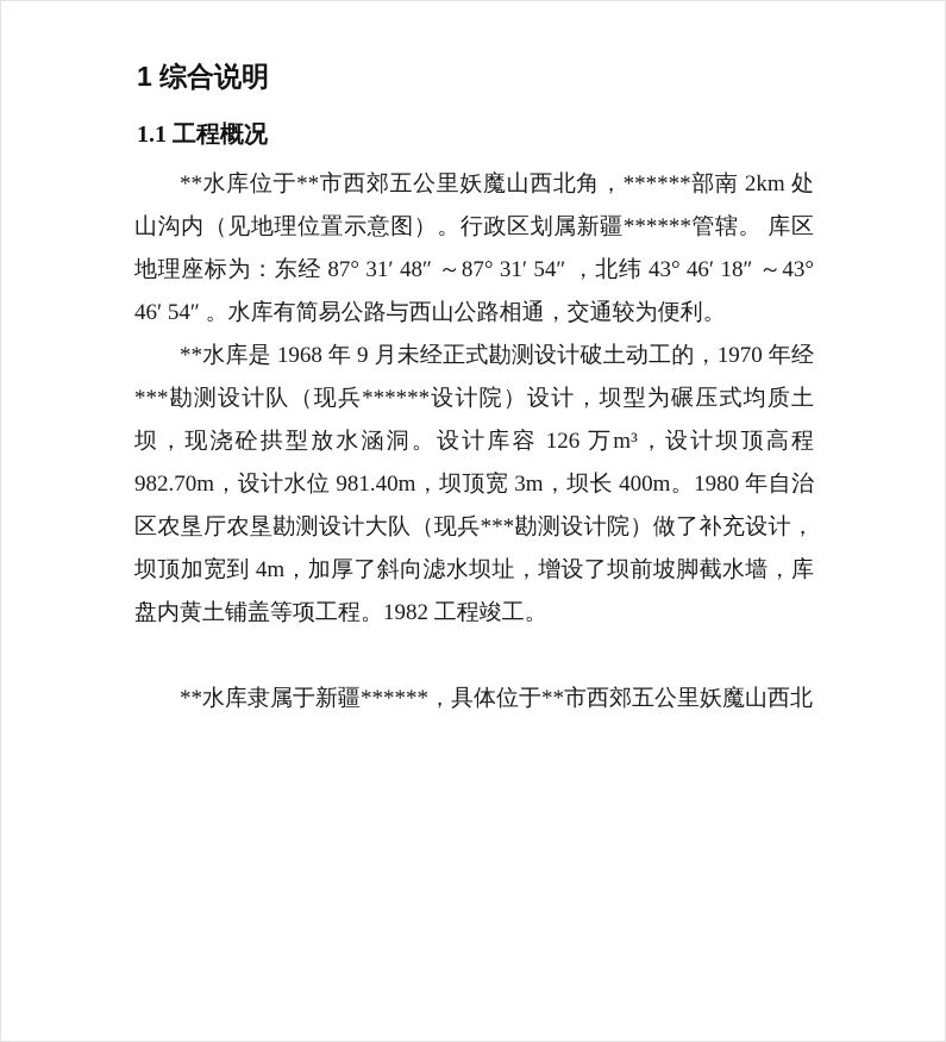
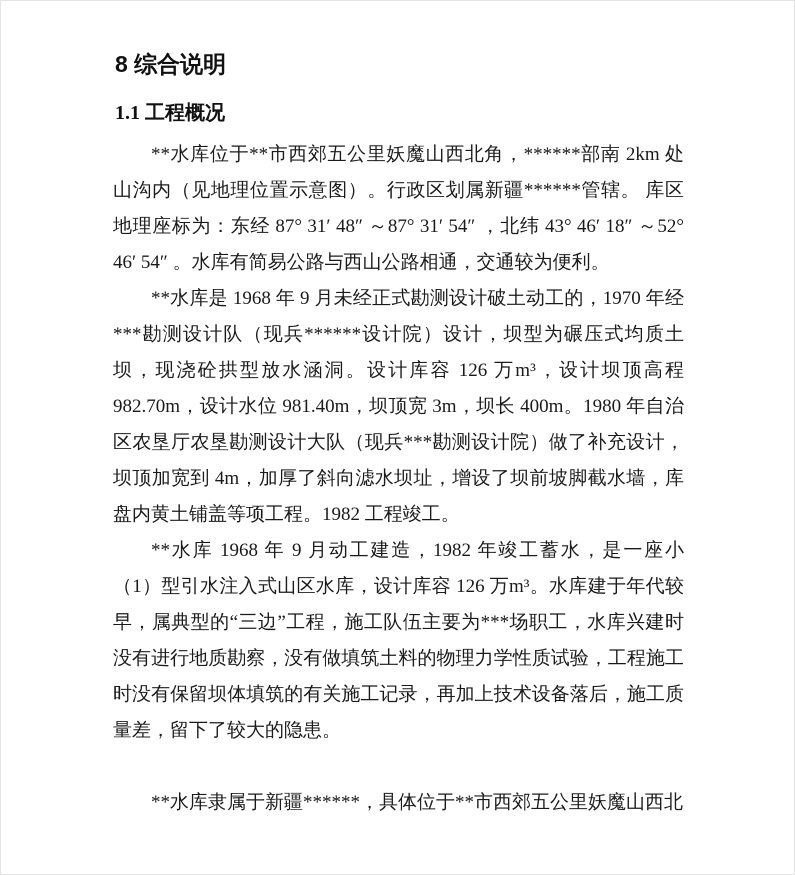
- 1 综合说明
+ 8 综合说明
  1.1 工程概况
- **水库位于**市西郊五公里妖魔山西北角，******部南 2km 处山沟内（见地理位置示意图）。行政区划属新疆******管辖。 库区地理座标为：东经 87° 31′ 48″ ～87° 31′ 54″ ，北纬 43° 46′ 18″ ～43° 46′ 54″ 。水库有简易公路与西山公路相通，交通较为便利。
+ **水库位于**市西郊五公里妖魔山西北角，******部南 2km 处山沟内（见地理位置示意图）。行政区划属新疆******管辖。 库区地理座标为：东经 87° 31′ 48″ ～87° 31′ 54″ ，北纬 43° 46′ 18″ ～52° 46′ 54″ 。水库有简易公路与西山公路相通，交通较为便利。
  **水库是 1968 年 9 月未经正式勘测设计破土动工的，1970 年经***勘测设计队（现兵******设计院）设计，坝型为碾压式均质土坝，现浇砼拱型放水涵洞。设计库容 126 万m³，设计坝顶高程 982.70m，设计水位 981.40m，坝顶宽 3m，坝长 400m。1980 年自治区农垦厅农垦勘测设计大队（现兵***勘测设计院）做了补充设计，坝顶加宽到 4m，加厚了斜向滤水坝址，增设了坝前坡脚截水墙，库盘内黄土铺盖等项工程。1982 工程竣工。
+ **水库 1968 年 9 月动工建造，1982 年竣工蓄水，是一座小（1）型引水注入式山区水库，设计库容 126 万m³。水库建于年代较早，属典型的“三边”工程，施工队伍主要为***场职工，水库兴建时没有进行地质勘察，没有做填筑土料的物理力学性质试验，工程施工时没有保留坝体填筑的有关施工记录，再加上技术设备落后，施工质量差，留下了较大的隐患。
  **水库隶属于新疆******，具体位于**市西郊五公里妖魔山西北
